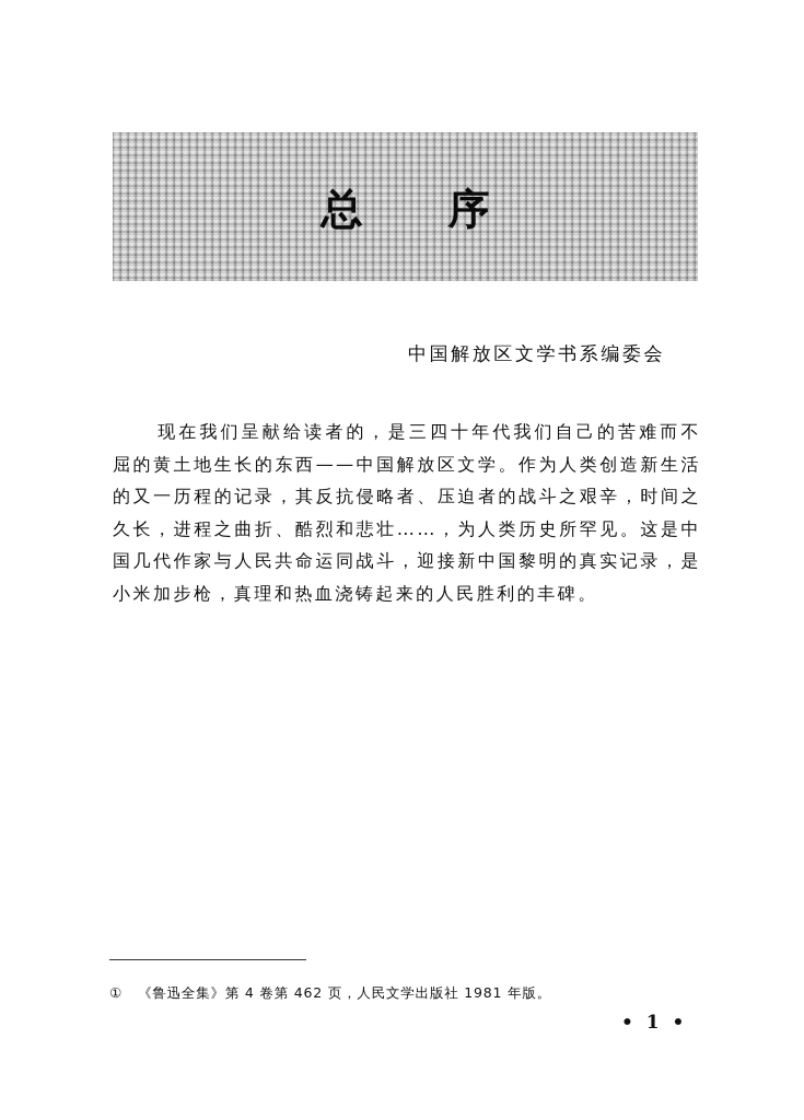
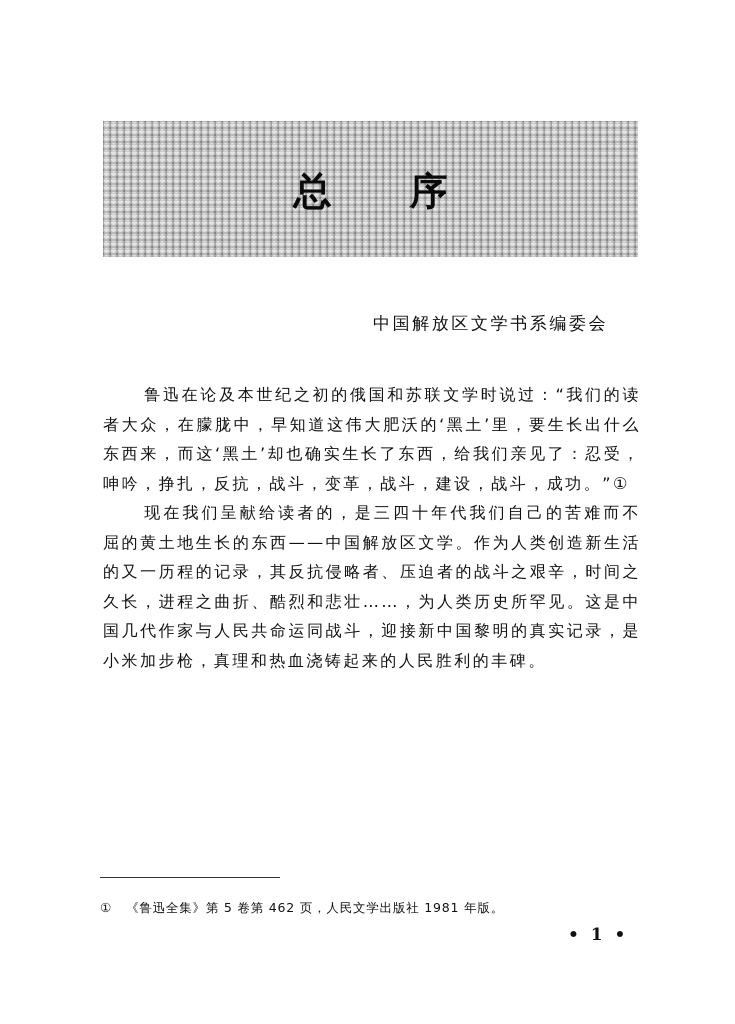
  总序
  中国解放区文学书系编委会
+ 鲁迅在论及本世纪之初的俄国和苏联文学时说过：“我们的读者大众，在朦胧中，早知道这伟大肥沃的‘黑土’里，要生长出什么东西来，而这‘黑土’却也确实生长了东西，给我们亲见了：忍受，呻吟，挣扎，反抗，战斗，变革，战斗，建设，战斗，成功。”①
  现在我们呈献给读者的，是三四十年代我们自己的苦难而不屈的黄土地生长的东西——中国解放区文学。作为人类创造新生活的又一历程的记录，其反抗侵略者、压迫者的战斗之艰辛，时间之久长，进程之曲折、酷烈和悲壮……，为人类历史所罕见。这是中国几代作家与人民共命运同战斗，迎接新中国黎明的真实记录，是小米加步枪，真理和热血浇铸起来的人民胜利的丰碑。
- ① 《鲁迅全集》第 4 卷第 462 页，人民文学出版社 1981 年版。
+ ① 《鲁迅全集》第 5 卷第 462 页，人民文学出版社 1981 年版。
  • 1 •
